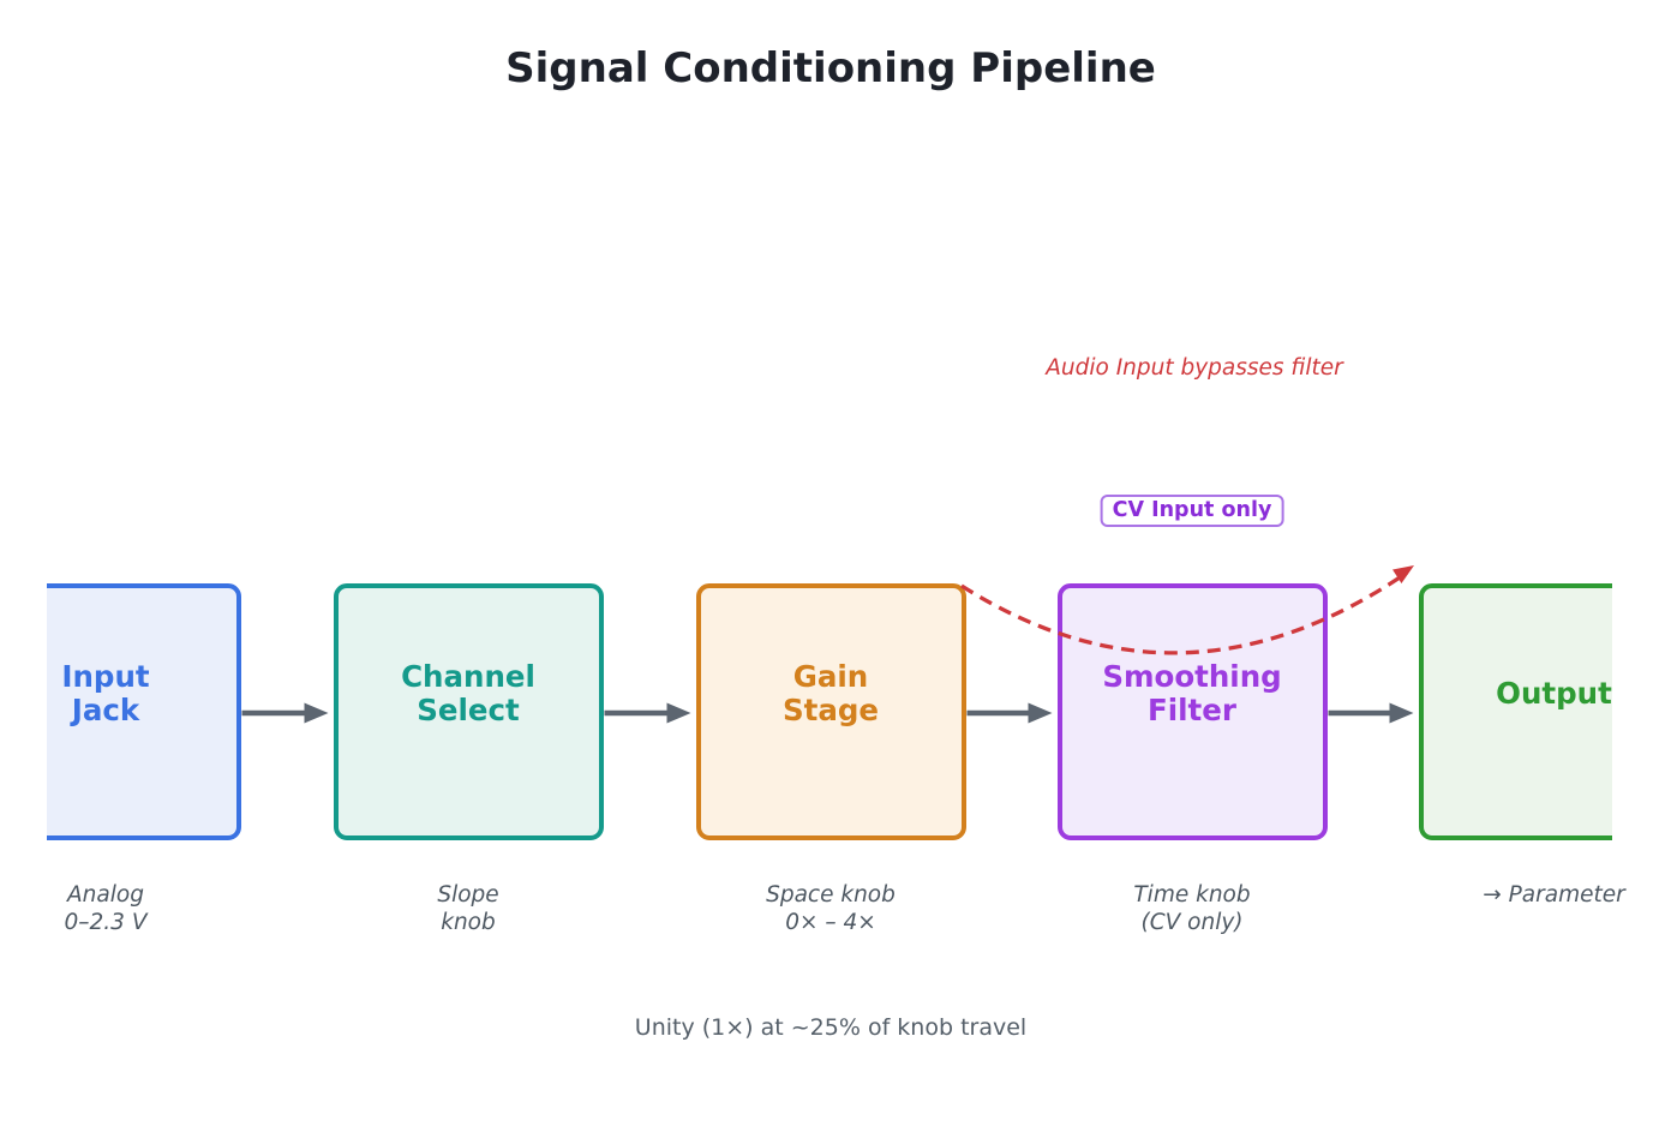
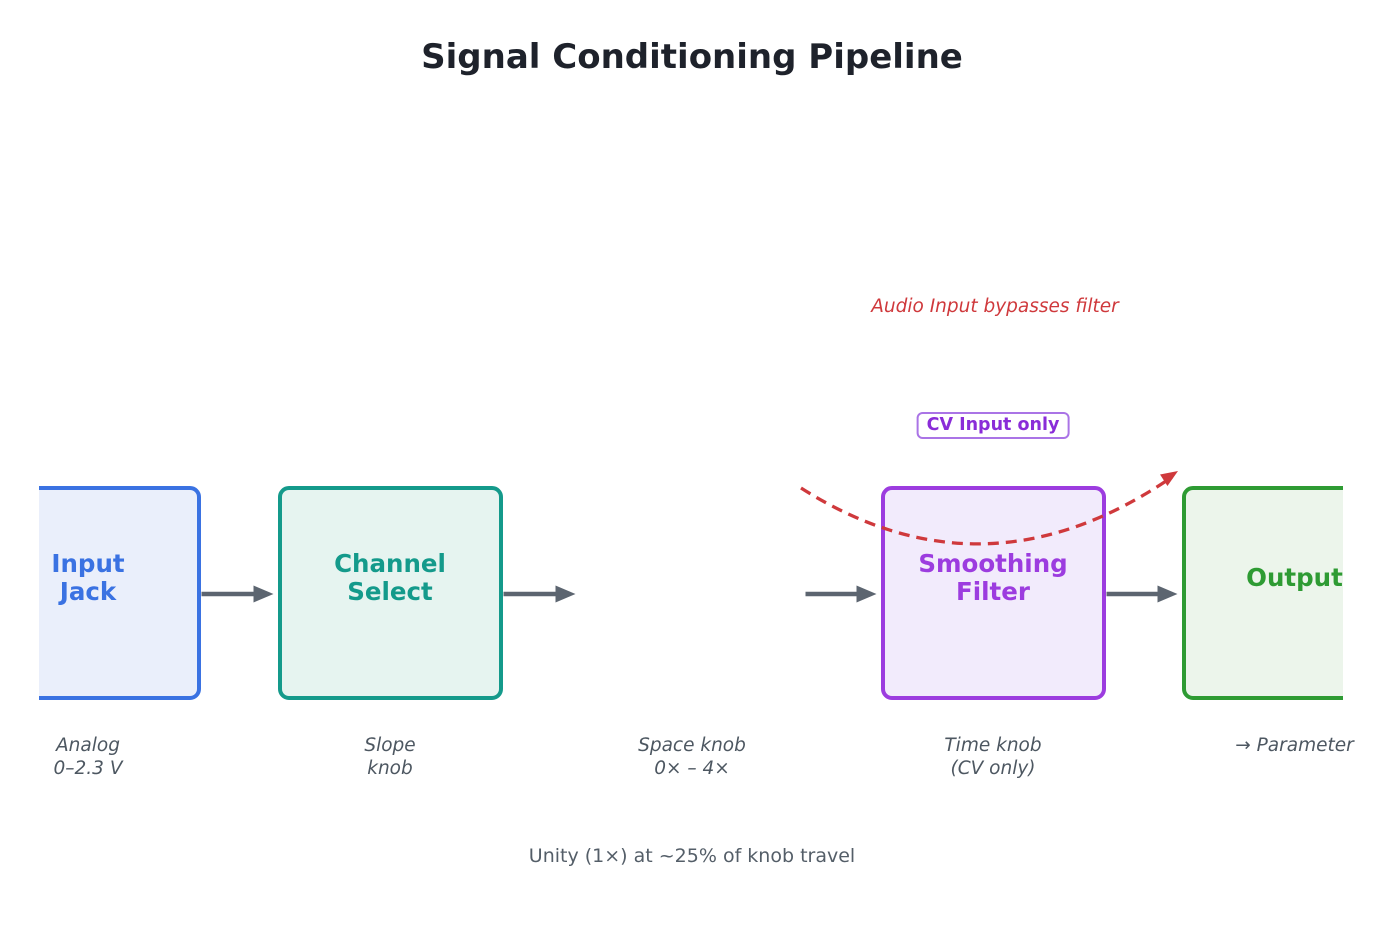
  Signal Conditioning Pipeline
  Audio Input bypasses filter
  CV Input only
  Input
  Jack
  Channel
  Select
- Gain
- Stage
  Smoothing
  Filter
  Output
  Analog
  0–2.3 V
  Slope
  knob
  Space knob
  0× – 4×
  Time knob
  (CV only)
  → Parameter
  Unity (1×) at ~25% of knob travel
